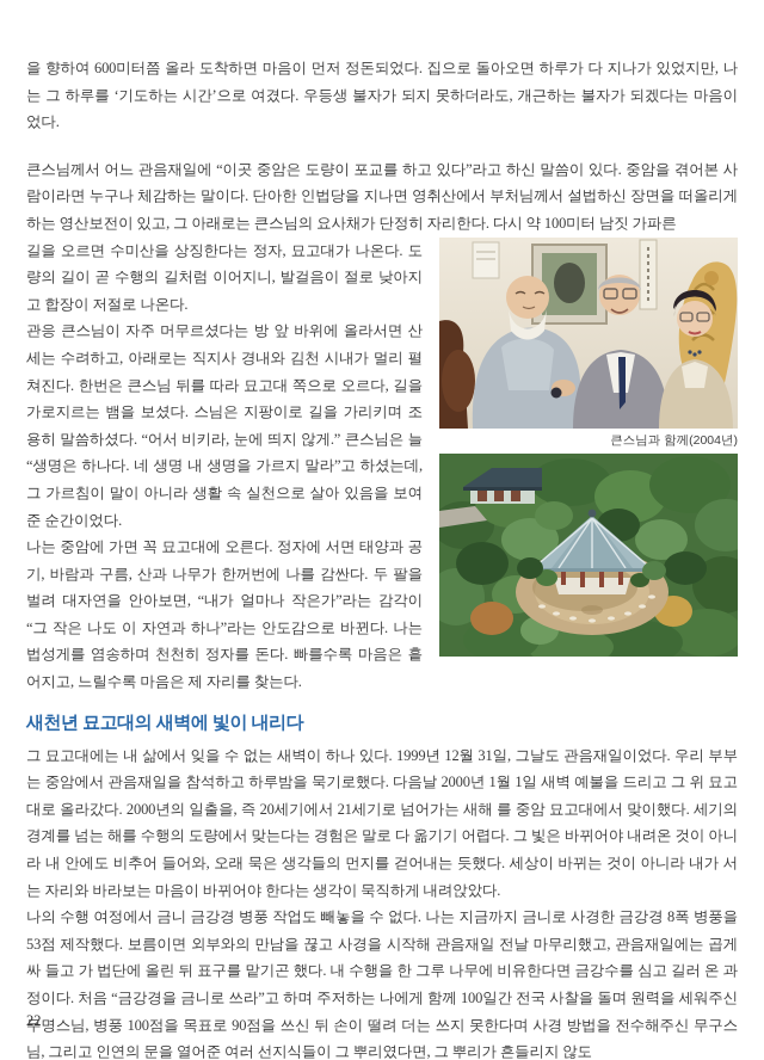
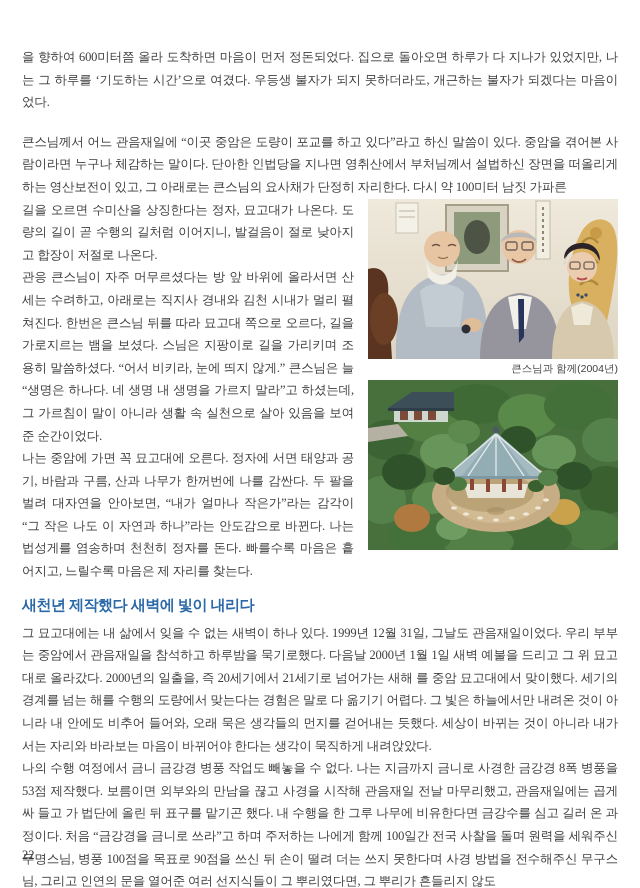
  을 향하여 600미터쯤 올라 도착하면 마음이 먼저 정돈되었다. 집으로 돌아오면 하루가 다 지나가 있었지만, 나는 그 하루를 ‘기도하는 시간’으로 여겼다. 우등생 불자가 되지 못하더라도, 개근하는 불자가 되겠다는 마음이었다.
  큰스님께서 어느 관음재일에 “이곳 중암은 도량이 포교를 하고 있다”라고 하신 말씀이 있다. 중암을 겪어본 사람이라면 누구나 체감하는 말이다. 단아한 인법당을 지나면 영취산에서 부처님께서 설법하신 장면을 떠올리게 하는 영산보전이 있고, 그 아래로는 큰스님의 요사채가 단정히 자리한다. 다시 약 100미터 남짓 가파른
  큰스님과 함께(2004년)
  길을 오르면 수미산을 상징한다는 정자, 묘고대가 나온다. 도량의 길이 곧 수행의 길처럼 이어지니, 발걸음이 절로 낮아지고 합장이 저절로 나온다.
  관응 큰스님이 자주 머무르셨다는 방 앞 바위에 올라서면 산세는 수려하고, 아래로는 직지사 경내와 김천 시내가 멀리 펼쳐진다. 한번은 큰스님 뒤를 따라 묘고대 쪽으로 오르다, 길을 가로지르는 뱀을 보셨다. 스님은 지팡이로 길을 가리키며 조용히 말씀하셨다. “어서 비키라, 눈에 띄지 않게.” 큰스님은 늘 “생명은 하나다. 네 생명 내 생명을 가르지 말라”고 하셨는데, 그 가르침이 말이 아니라 생활 속 실천으로 살아 있음을 보여준 순간이었다.
  나는 중암에 가면 꼭 묘고대에 오른다. 정자에 서면 태양과 공기, 바람과 구름, 산과 나무가 한꺼번에 나를 감싼다. 두 팔을 벌려 대자연을 안아보면, “내가 얼마나 작은가”라는 감각이 “그 작은 나도 이 자연과 하나”라는 안도감으로 바뀐다. 나는 법성게를 염송하며 천천히 정자를 돈다. 빠를수록 마음은 흩어지고, 느릴수록 마음은 제 자리를 찾는다.
- 새천년 묘고대의 새벽에 빛이 내리다
+ 새천년 제작했다 새벽에 빛이 내리다
- 그 묘고대에는 내 삶에서 잊을 수 없는 새벽이 하나 있다. 1999년 12월 31일, 그날도 관음재일이었다. 우리 부부는 중암에서 관음재일을 참석하고 하루밤을 묵기로했다. 다음날 2000년 1월 1일 새벽 예불을 드리고 그 위 묘고대로 올라갔다. 2000년의 일출을, 즉 20세기에서 21세기로 넘어가는 새해 를 중암 묘고대에서 맞이했다. 세기의 경계를 넘는 해를 수행의 도량에서 맞는다는 경험은 말로 다 옮기기 어렵다. 그 빛은 바뀌어야 내려온 것이 아니라 내 안에도 비추어 들어와, 오래 묵은 생각들의 먼지를 걷어내는 듯했다. 세상이 바뀌는 것이 아니라 내가 서는 자리와 바라보는 마음이 바뀌어야 한다는 생각이 묵직하게 내려앉았다.
+ 그 묘고대에는 내 삶에서 잊을 수 없는 새벽이 하나 있다. 1999년 12월 31일, 그날도 관음재일이었다. 우리 부부는 중암에서 관음재일을 참석하고 하루밤을 묵기로했다. 다음날 2000년 1월 1일 새벽 예불을 드리고 그 위 묘고대로 올라갔다. 2000년의 일출을, 즉 20세기에서 21세기로 넘어가는 새해 를 중암 묘고대에서 맞이했다. 세기의 경계를 넘는 해를 수행의 도량에서 맞는다는 경험은 말로 다 옮기기 어렵다. 그 빛은 하늘에서만 내려온 것이 아니라 내 안에도 비추어 들어와, 오래 묵은 생각들의 먼지를 걷어내는 듯했다. 세상이 바뀌는 것이 아니라 내가 서는 자리와 바라보는 마음이 바뀌어야 한다는 생각이 묵직하게 내려앉았다.
  나의 수행 여정에서 금니 금강경 병풍 작업도 빼놓을 수 없다. 나는 지금까지 금니로 사경한 금강경 8폭 병풍을 53점 제작했다. 보름이면 외부와의 만남을 끊고 사경을 시작해 관음재일 전날 마무리했고, 관음재일에는 곱게 싸 들고 가 법단에 올린 뒤 표구를 맡기곤 했다. 내 수행을 한 그루 나무에 비유한다면 금강수를 심고 길러 온 과정이다. 처음 “금강경을 금니로 쓰라”고 하며 주저하는 나에게 함께 100일간 전국 사찰을 돌며 원력을 세워주신 무명스님, 병풍 100점을 목표로 90점을 쓰신 뒤 손이 떨려 더는 쓰지 못한다며 사경 방법을 전수해주신 무구스님, 그리고 인연의 문을 열어준 여러 선지식들이 그 뿌리였다면, 그 뿌리가 흔들리지 않도
  22
